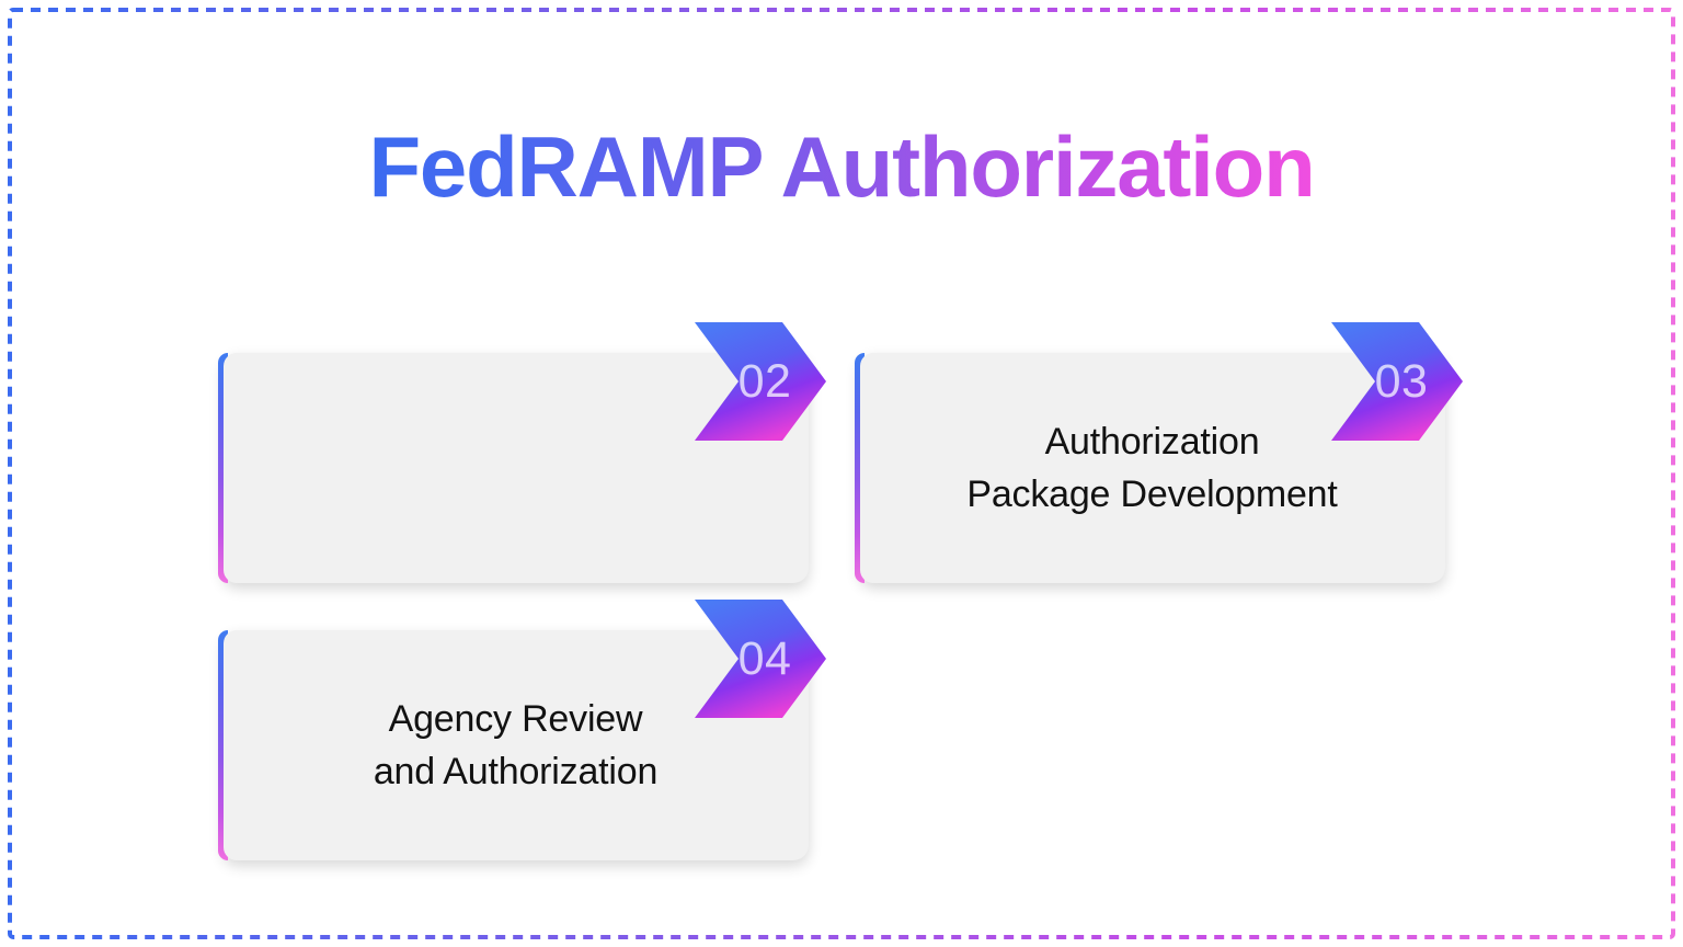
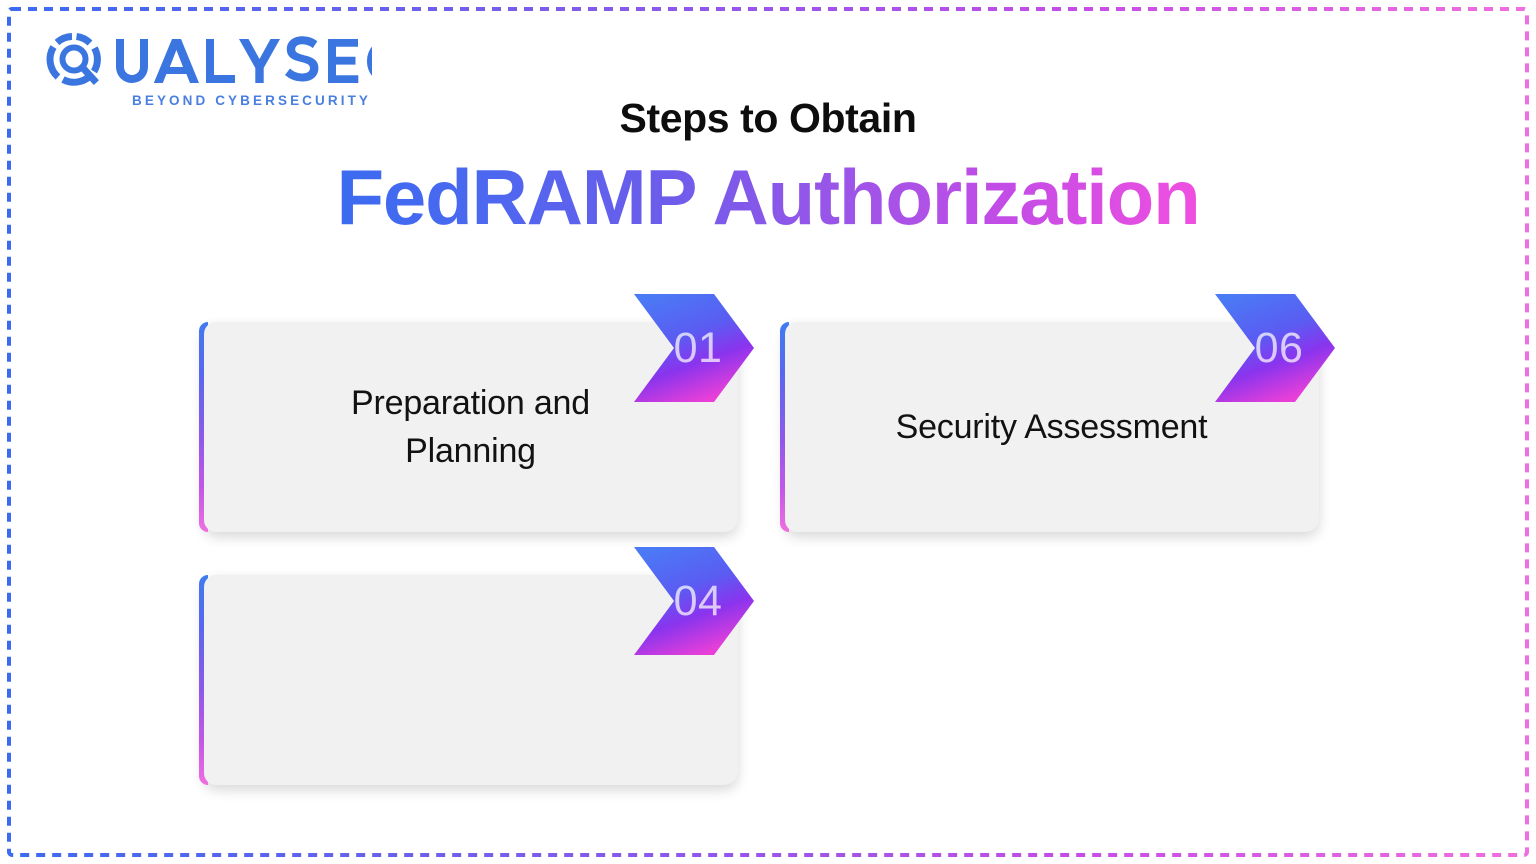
+ BEYOND CYBERSECURITY
+ Steps to Obtain
  FedRAMP Authorization
+ Preparation and
+ Planning
+ 01
+ Security Assessment
- 02
+ 06
- Authorization
- Package Development
- 03
- Agency Review
- and Authorization
  04
